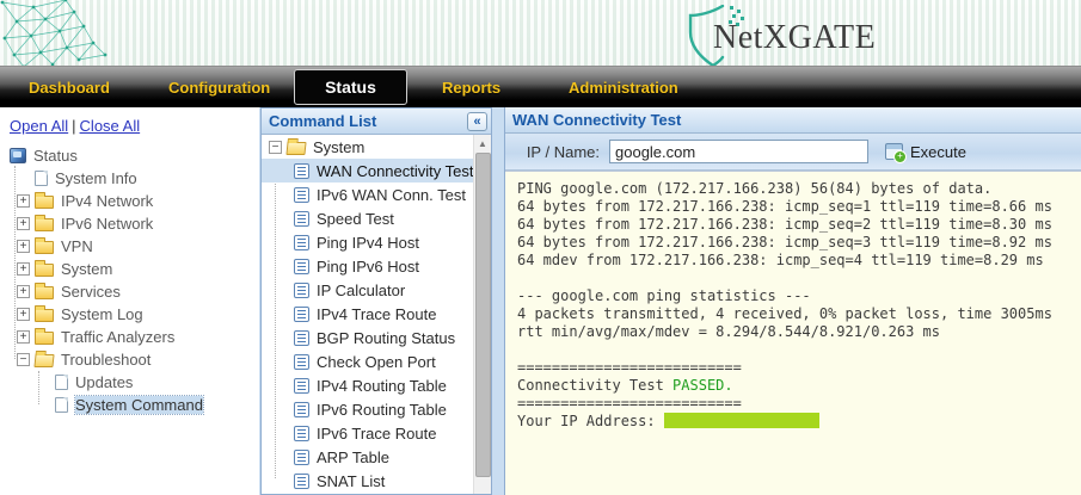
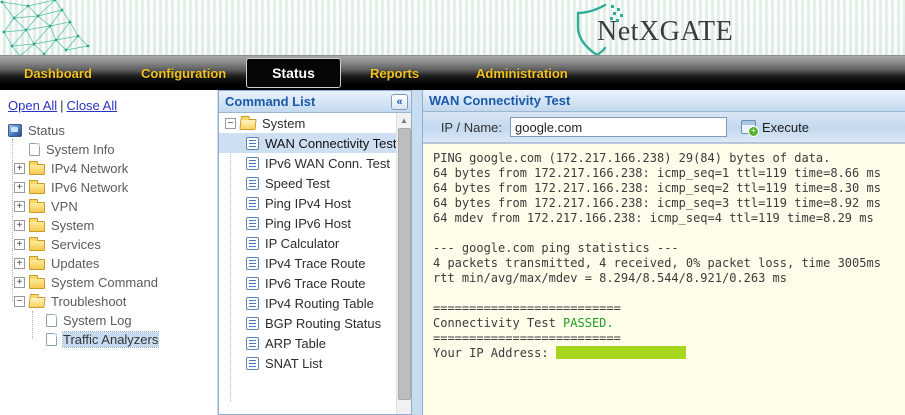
  NetXGATE
  Dashboard
  Configuration
  Status
  Reports
  Administration
  Open All | Close All
  Status
  System Info
  +
  IPv4 Network
  +
  IPv6 Network
  +
  VPN
  +
  System
  +
  Services
  +
- System Log
+ Updates
  +
- Traffic Analyzers
+ System Command
  −
  Troubleshoot
- Updates
+ System Log
- System Command
+ Traffic Analyzers
  Command List
  «
  −
  System
  WAN Connectivity Test
  IPv6 WAN Conn. Test
  Speed Test
  Ping IPv4 Host
  Ping IPv6 Host
  IP Calculator
  IPv4 Trace Route
- BGP Routing Status
+ IPv6 Trace Route
- Check Open Port
  IPv4 Routing Table
- IPv6 Routing Table
- IPv6 Trace Route
+ BGP Routing Status
  ARP Table
  SNAT List
  ▲
  WAN Connectivity Test
  IP / Name:
  google.com
  Execute
- PING google.com (172.217.166.238) 56(84) bytes of data.
+ PING google.com (172.217.166.238) 29(84) bytes of data.
  64 bytes from 172.217.166.238: icmp_seq=1 ttl=119 time=8.66 ms
  64 bytes from 172.217.166.238: icmp_seq=2 ttl=119 time=8.30 ms
  64 bytes from 172.217.166.238: icmp_seq=3 ttl=119 time=8.92 ms
  64 mdev from 172.217.166.238: icmp_seq=4 ttl=119 time=8.29 ms
  --- google.com ping statistics ---
  4 packets transmitted, 4 received, 0% packet loss, time 3005ms
  rtt min/avg/max/mdev = 8.294/8.544/8.921/0.263 ms
  ==========================
  Connectivity Test PASSED.
  ==========================
  Your IP Address:
